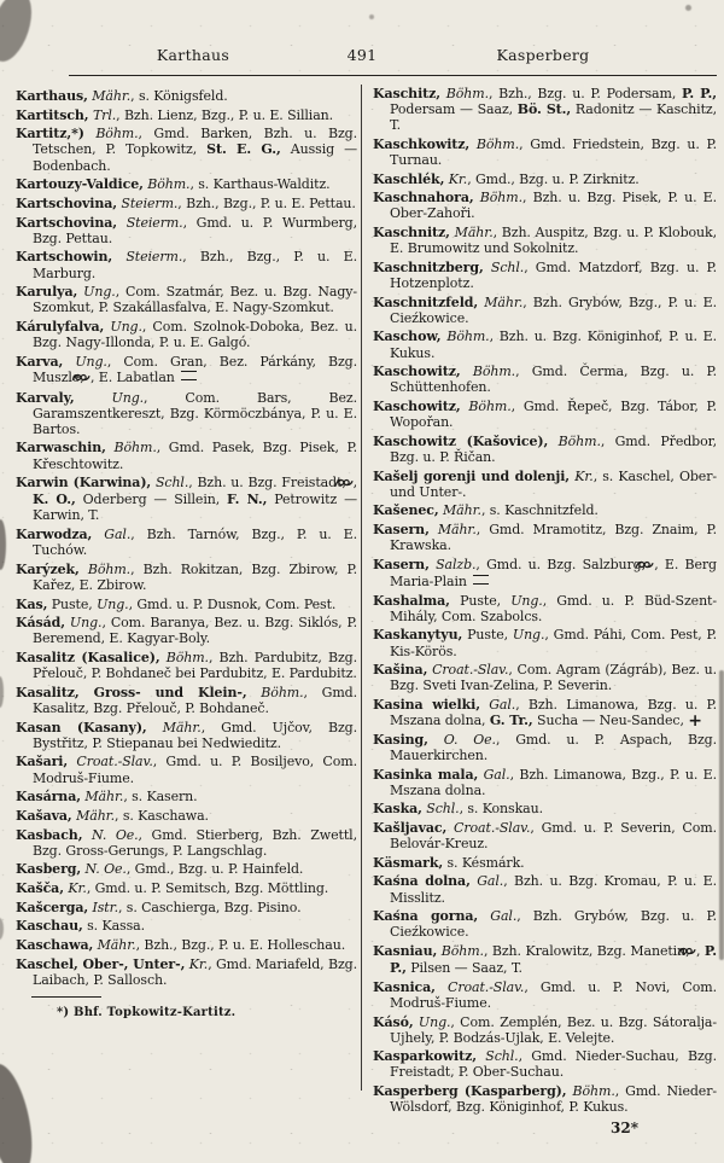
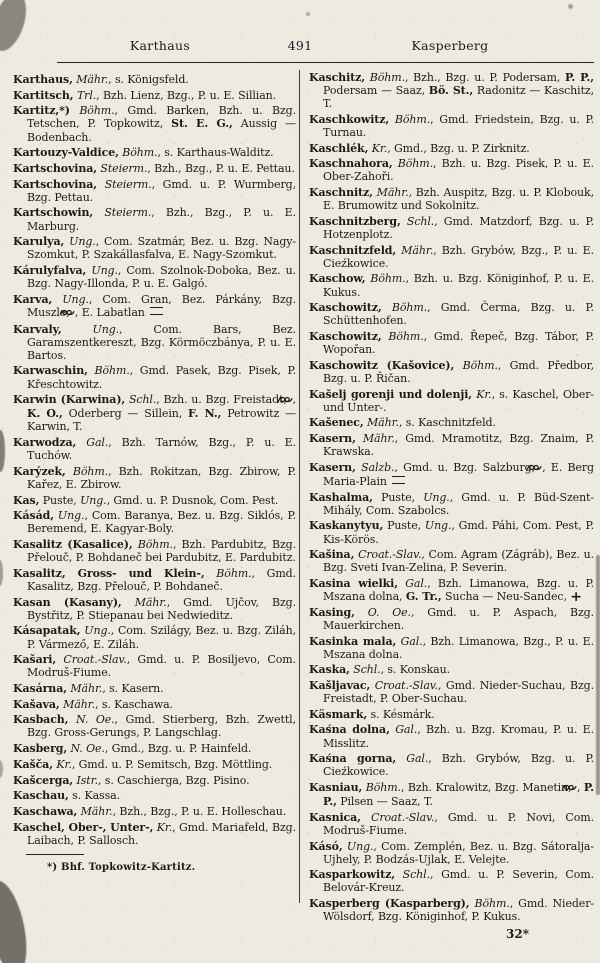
  Karthaus
  491
  Kasperberg
  Karthaus, Mähr., s. Königsfeld.
  Kartitsch, Trl., Bzh. Lienz, Bzg., P. u. E. Sillian.
  Kartitz,*) Böhm., Gmd. Barken, Bzh. u. Bzg. Tetschen, P. Topkowitz, St. E. G., Aussig — Bodenbach.
  Kartouzy-Valdice, Böhm., s. Karthaus-Walditz.
  Kartschovina, Steierm., Bzh., Bzg., P. u. E. Pettau.
  Kartschovina, Steierm., Gmd. u. P. Wurmberg, Bzg. Pettau.
  Kartschowin, Steierm., Bzh., Bzg., P. u. E. Marburg.
  Karulya, Ung., Com. Szatmár, Bez. u. Bzg. Nagy-Szomkut, P. Szakállasfalva, E. Nagy-Szomkut.
  Kárulyfalva, Ung., Com. Szolnok-Doboka, Bez. u. Bzg. Nagy-Illonda, P. u. E. Galgó.
  Karva, Ung., Com. Gran, Bez. Párkány, Bzg. Muszl, , E. Labatlan
  Karvaly, Ung., Com. Bars, Bez. Garamszentkereszt, Bzg. Körmöczbánya, P. u. E. Bartos.
  Karwaschin, Böhm., Gmd. Pasek, Bzg. Pisek, P. Křeschtowitz.
  Karwin (Karwina), Schl., Bzh. u. Bzg. Freistadt , K. O., Oderberg — Sillein, F. N., Petrowitz — Karwin, T.
  Karwodza, Gal., Bzh. Tarnów, Bzg., P. u. E. Tuchów.
  Karýzek, Böhm., Bzh. Rokitzan, Bzg. Zbirow, P. Kařez, E. Zbirow.
  Kas, Puste, Ung., Gmd. u. P. Dusnok, Com. Pest.
  Kásád, Ung., Com. Baranya, Bez. u. Bzg. Siklós, P. Beremend, E. Kagyar-Boly.
  Kasalitz (Kasalice), Böhm., Bzh. Pardubitz, Bzg. Přelouč, P. Bohdaneč bei Pardubitz, E. Pardubitz.
  Kasalitz, Gross- und Klein-, Böhm., Gmd. Kasalitz, Bzg. Přelouč, P. Bohdaneč.
  Kasan (Kasany), Mähr., Gmd. Ujčov, Bzg. Bystřitz, P. Stiepanau bei Nedwieditz.
+ Kásapatak, Ung., Com. Szilágy, Bez. u. Bzg. Ziláh, P. Vármező, E. Ziláh.
  Kašari, Croat.-Slav., Gmd. u. P. Bosiljevo, Com. Modruš-Fiume.
  Kasárna, Mähr., s. Kasern.
  Kašava, Mähr., s. Kaschawa.
  Kasbach, N. Oe., Gmd. Stierberg, Bzh. Zwettl, Bzg. Gross-Gerungs, P. Langschlag.
  Kasberg, N. Oe., Gmd., Bzg. u. P. Hainfeld.
  Kašča, Kr., Gmd. u. P. Semitsch, Bzg. Möttling.
  Kašcerga, Istr., s. Caschierga, Bzg. Pisino.
  Kaschau, s. Kassa.
  Kaschawa, Mähr., Bzh., Bzg., P. u. E. Holleschau.
  Kaschel, Ober-, Unter-, Kr., Gmd. Mariafeld, Bzg. Laibach, P. Sallosch.
  *) Bhf. Topkowitz-Kartitz.
  Kaschitz, Böhm., Bzh., Bzg. u. P. Podersam, P. P., Podersam — Saaz, Bö. St., Radonitz — Kaschitz, T.
  Kaschkowitz, Böhm., Gmd. Friedstein, Bzg. u. P. Turnau.
  Kaschlék, Kr., Gmd., Bzg. u. P. Zirknitz.
  Kaschnahora, Böhm., Bzh. u. Bzg. Pisek, P. u. E. Ober-Zahoři.
  Kaschnitz, Mähr., Bzh. Auspitz, Bzg. u. P. Klobouk, E. Brumowitz und Sokolnitz.
  Kaschnitzberg, Schl., Gmd. Matzdorf, Bzg. u. P. Hotzenplotz.
  Kaschnitzfeld, Mähr., Bzh. Grybów, Bzg., P. u. E. Cieźkowice.
  Kaschow, Böhm., Bzh. u. Bzg. Königinhof, P. u. E. Kukus.
  Kaschowitz, Böhm., Gmd. Čerma, Bzg. u. P. Schüttenhofen.
  Kaschowitz, Böhm., Gmd. Řepeč, Bzg. Tábor, P. Wopořan.
  Kaschowitz (Kašovice), Böhm., Gmd. Předbor, Bzg. u. P. Řičan.
  Kašelj gorenji und dolenji, Kr., s. Kaschel, Ober- und Unter-.
  Kašenec, Mähr., s. Kaschnitzfeld.
  Kasern, Mähr., Gmd. Mramotitz, Bzg. Znaim, P. Krawska.
  Kasern, Salzb., Gmd. u. Bzg. Salzbur, , E. Berg Maria-Plain
  Kashalma, Puste, Ung., Gmd. u. P. Büd-Szent-Mihály, Com. Szabolcs.
  Kaskanytyu, Puste, Ung., Gmd. Páhi, Com. Pest, P. Kis-Körös.
  Kašina, Croat.-Slav., Com. Agram (Zágráb), Bez. u. Bzg. Sveti Ivan-Zelina, P. Severin.
  Kasina wielki, Gal., Bzh. Limanowa, Bzg. u. P. Mszana dolna, G. Tr., Sucha — Neu-Sandec, +
  Kasing, O. Oe., Gmd. u. P. Aspach, Bzg. Mauerkirchen.
  Kasinka mala, Gal., Bzh. Limanowa, Bzg., P. u. E. Mszana dolna.
  Kaska, Schl., s. Konskau.
- Kašljavac, Croat.-Slav., Gmd. u. P. Severin, Com. Belovár-Kreuz.
+ Kašljavac, Croat.-Slav., Gmd. Nieder-Suchau, Bzg. Freistadt, P. Ober-Suchau.
  Käsmark, s. Késmárk.
  Kaśna dolna, Gal., Bzh. u. Bzg. Kromau, P. u. E. Misslitz.
  Kaśna gorna, Gal., Bzh. Grybów, Bzg. u. P. Cieźkowice.
  Kasniau, Böhm., Bzh. Kralowitz, Bzg. Maneti , P. P., Pilsen — Saaz, T.
  Kasnica, Croat.-Slav., Gmd. u. P. Novi, Com. Modruš-Fiume.
  Kásó, Ung., Com. Zemplén, Bez. u. Bzg. Sátoralja-Ujhely, P. Bodzás-Ujlak, E. Velejte.
- Kasparkowitz, Schl., Gmd. Nieder-Suchau, Bzg. Freistadt, P. Ober-Suchau.
+ Kasparkowitz, Schl., Gmd. u. P. Severin, Com. Belovár-Kreuz.
  Kasperberg (Kasparberg), Böhm., Gmd. Nieder-Wölsdorf, Bzg. Königinhof, P. Kukus.
  32*
